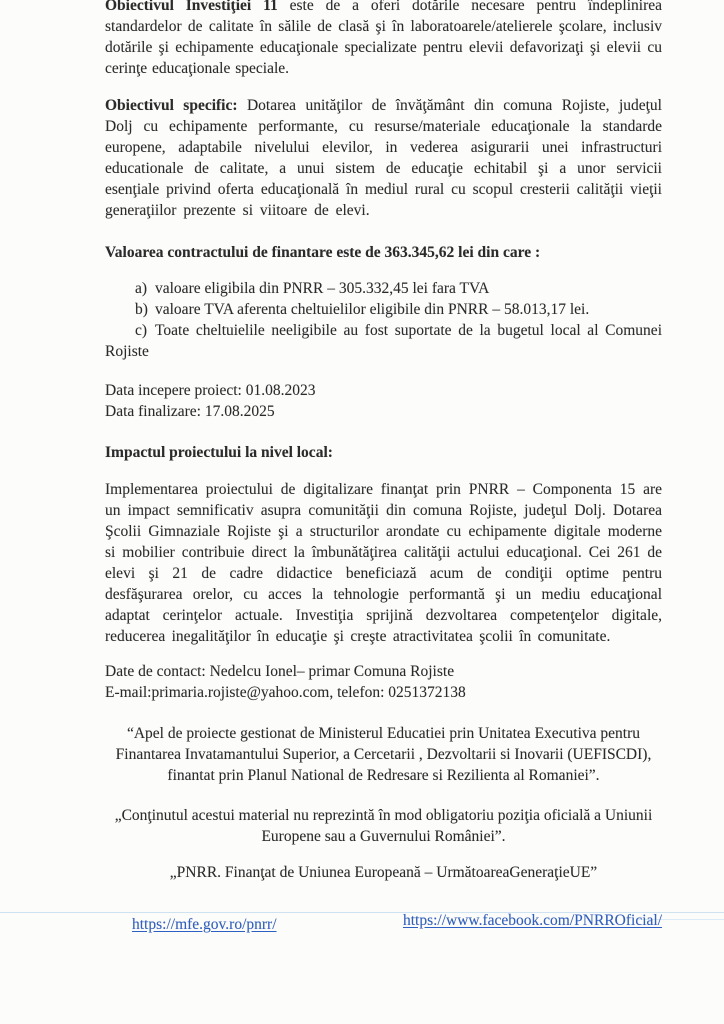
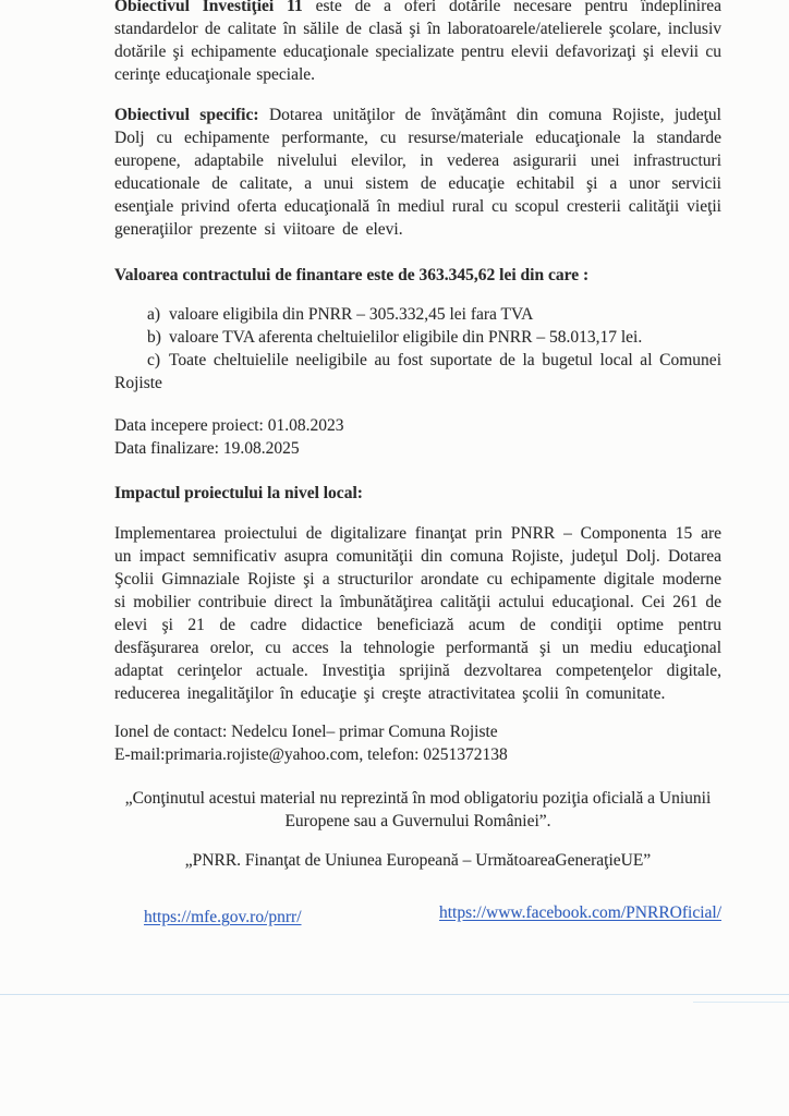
  Obiectivul Investiţiei 11 este de a oferi dotările necesare pentru îndeplinirea standardelor de calitate în sălile de clasă şi în laboratoarele/atelierele şcolare, inclusiv dotările şi echipamente educaţionale specializate pentru elevii defavorizaţi şi elevii cu cerinţe educaţionale speciale.
  Obiectivul specific: Dotarea unităţilor de învăţământ din comuna Rojiste, judeţul Dolj cu echipamente performante, cu resurse/materiale educaţionale la standarde europene, adaptabile nivelului elevilor, in vederea asigurarii unei infrastructuri educationale de calitate, a unui sistem de educaţie echitabil şi a unor servicii esenţiale privind oferta educaţională în mediul rural cu scopul cresterii calităţii vieţii generaţiilor prezente si viitoare de elevi.
  Valoarea contractului de finantare este de 363.345,62 lei din care :
  a) valoare eligibila din PNRR – 305.332,45 lei fara TVA
  b) valoare TVA aferenta cheltuielilor eligibile din PNRR – 58.013,17 lei.
  c) Toate cheltuielile neeligibile au fost suportate de la bugetul local al Comunei Rojiste
  Data incepere proiect: 01.08.2023
- Data finalizare: 17.08.2025
+ Data finalizare: 19.08.2025
  Impactul proiectului la nivel local:
  Implementarea proiectului de digitalizare finanţat prin PNRR – Componenta 15 are un impact semnificativ asupra comunităţii din comuna Rojiste, judeţul Dolj. Dotarea Şcolii Gimnaziale Rojiste şi a structurilor arondate cu echipamente digitale moderne si mobilier contribuie direct la îmbunătăţirea calităţii actului educaţional. Cei 261 de elevi şi 21 de cadre didactice beneficiază acum de condiţii optime pentru desfăşurarea orelor, cu acces la tehnologie performantă şi un mediu educaţional adaptat cerinţelor actuale. Investiţia sprijină dezvoltarea competenţelor digitale, reducerea inegalităţilor în educaţie şi creşte atractivitatea şcolii în comunitate.
- Date de contact: Nedelcu Ionel– primar Comuna Rojiste
+ Ionel de contact: Nedelcu Ionel– primar Comuna Rojiste
  E-mail:primaria.rojiste@yahoo.com, telefon: 0251372138
- “Apel de proiecte gestionat de Ministerul Educatiei prin Unitatea Executiva pentru Finantarea Invatamantului Superior, a Cercetarii , Dezvoltarii si Inovarii (UEFISCDI), finantat prin Planul National de Redresare si Rezilienta al Romaniei”.
  „Conţinutul acestui material nu reprezintă în mod obligatoriu poziţia oficială a Uniunii Europene sau a Guvernului României”.
  „PNRR. Finanţat de Uniunea Europeană – UrmătoareaGeneraţieUE”
  https://mfe.gov.ro/pnrr/
  https://www.facebook.com/PNRROficial/
